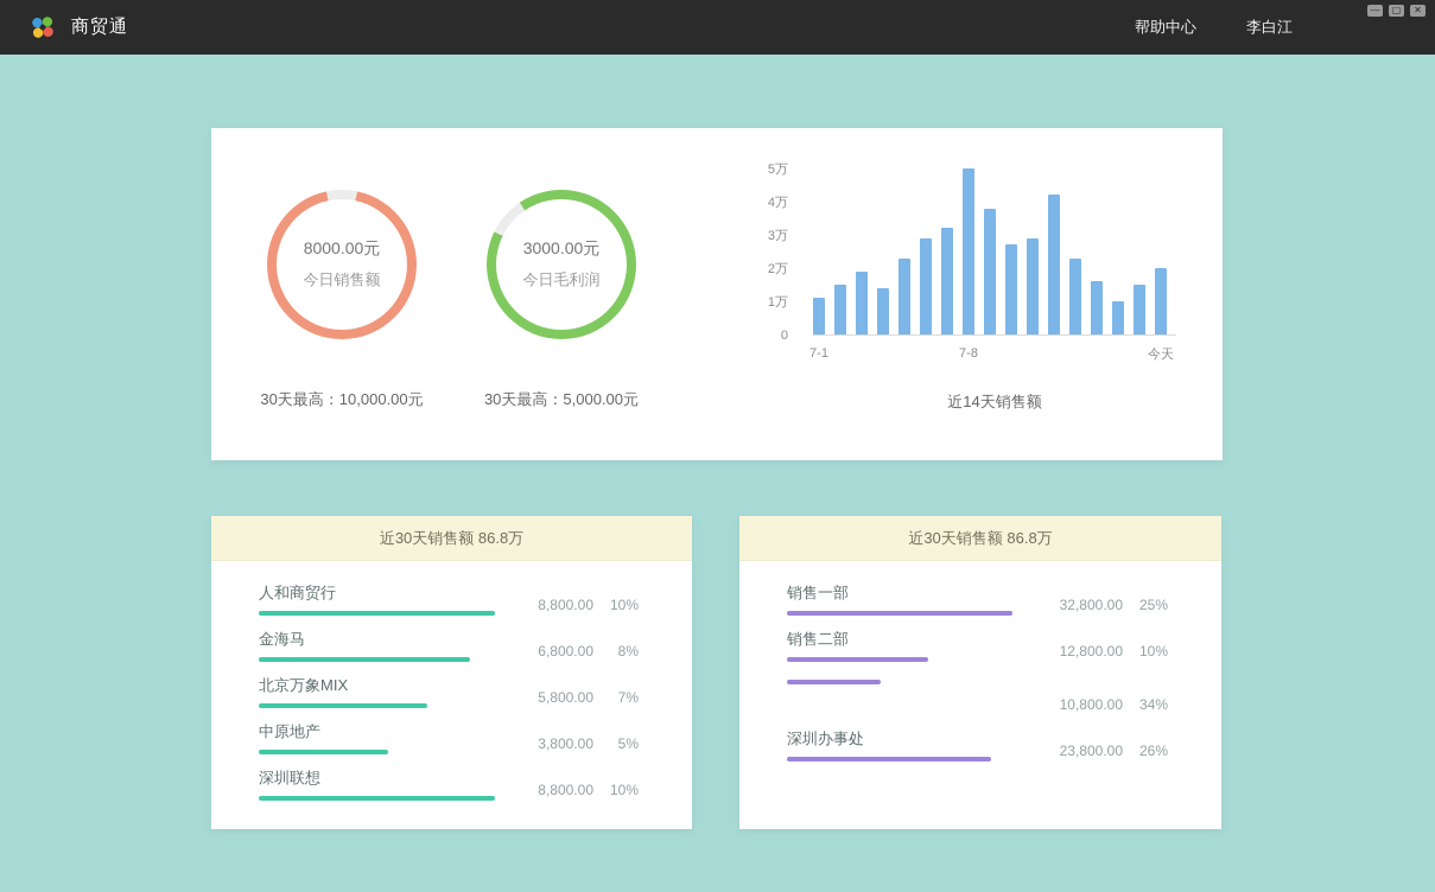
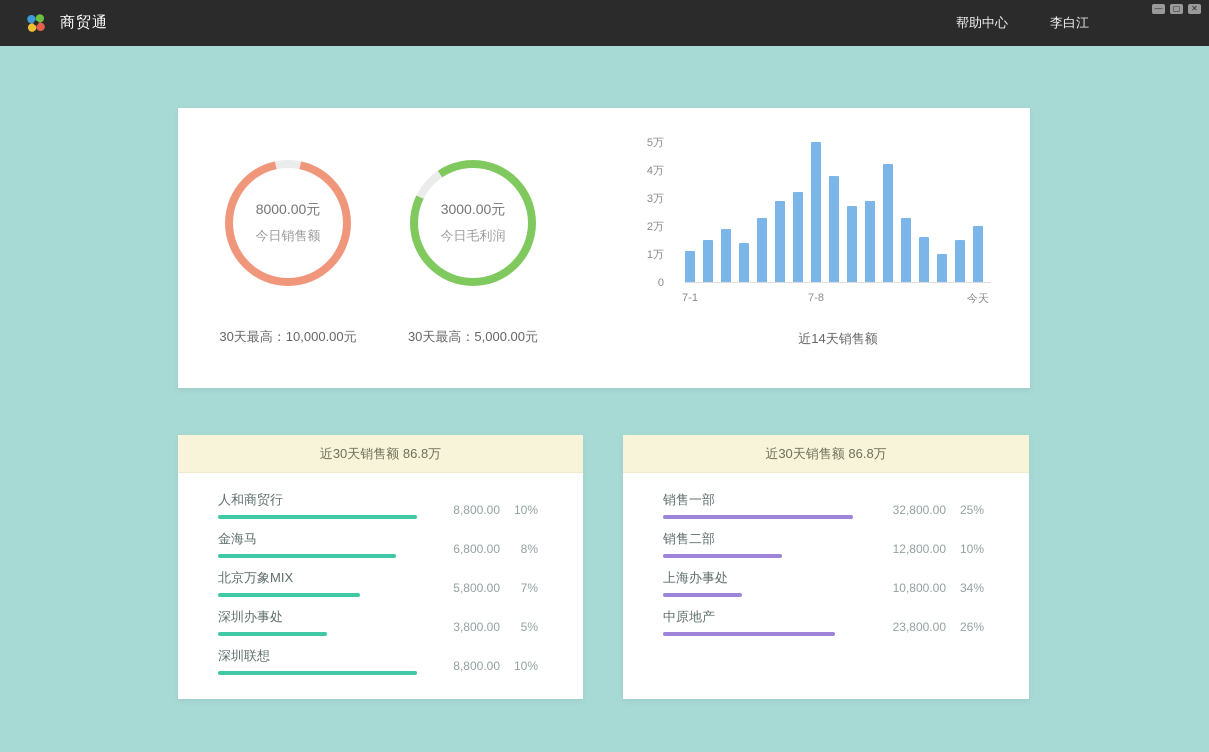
  商贸通
  帮助中心
  李白江
  —
  ▢
  ✕
  8000.00元
  今日销售额
  30天最高：10,000.00元
  3000.00元
  今日毛利润
  30天最高：5,000.00元
  5万
  4万
  3万
  2万
  1万
  0
  7-1
  7-8
  今天
  近14天销售额
  近30天销售额 86.8万
  人和商贸行
  8,800.00
  10%
  金海马
  6,800.00
  8%
  北京万象MIX
  5,800.00
  7%
- 中原地产
+ 深圳办事处
  3,800.00
  5%
  深圳联想
  8,800.00
  10%
  近30天销售额 86.8万
  销售一部
  32,800.00
  25%
  销售二部
  12,800.00
  10%
+ 上海办事处
  10,800.00
  34%
- 深圳办事处
+ 中原地产
  23,800.00
  26%
